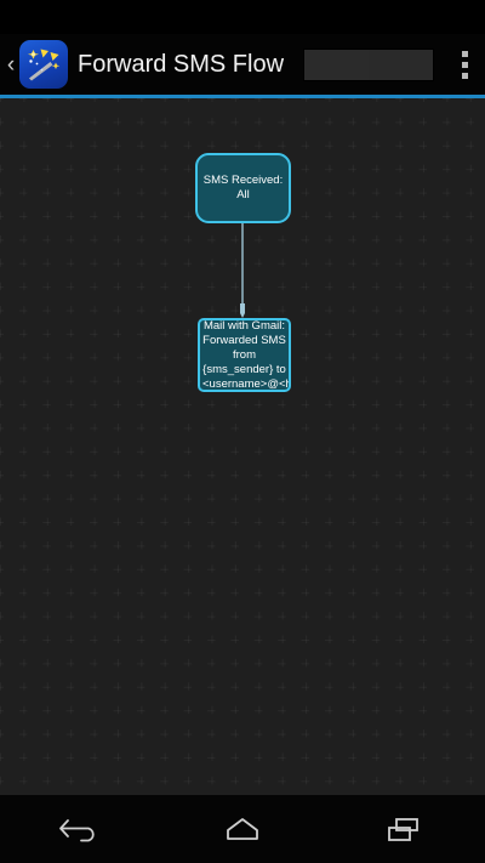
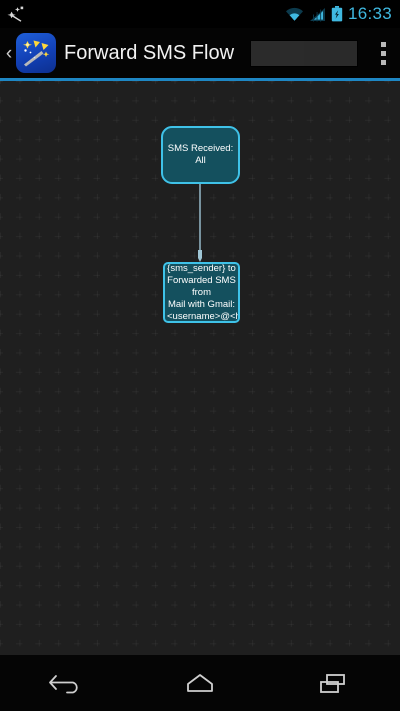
+ 16:33
  ‹
  Forward SMS Flow
  SMS Received: All
- Mail with Gmail:
+ {sms_sender} to
  Forwarded SMS
  from
- {sms_sender} to
+ Mail with Gmail:
  <username>@<
